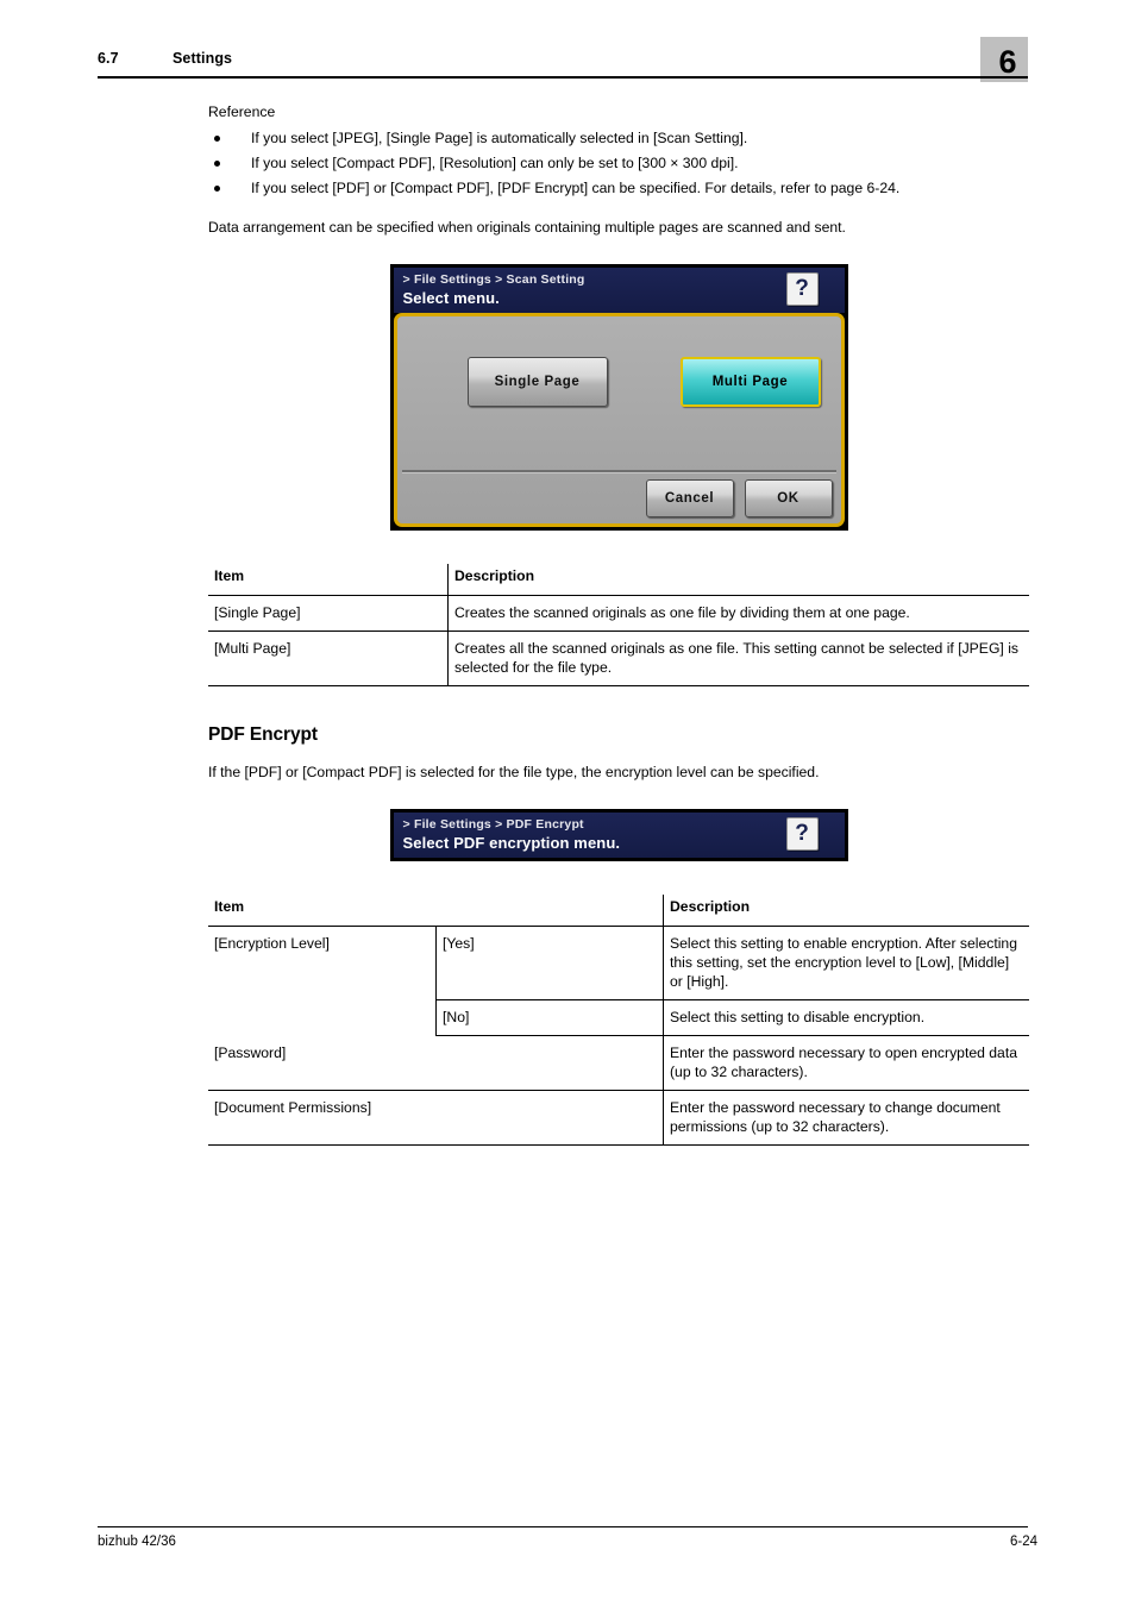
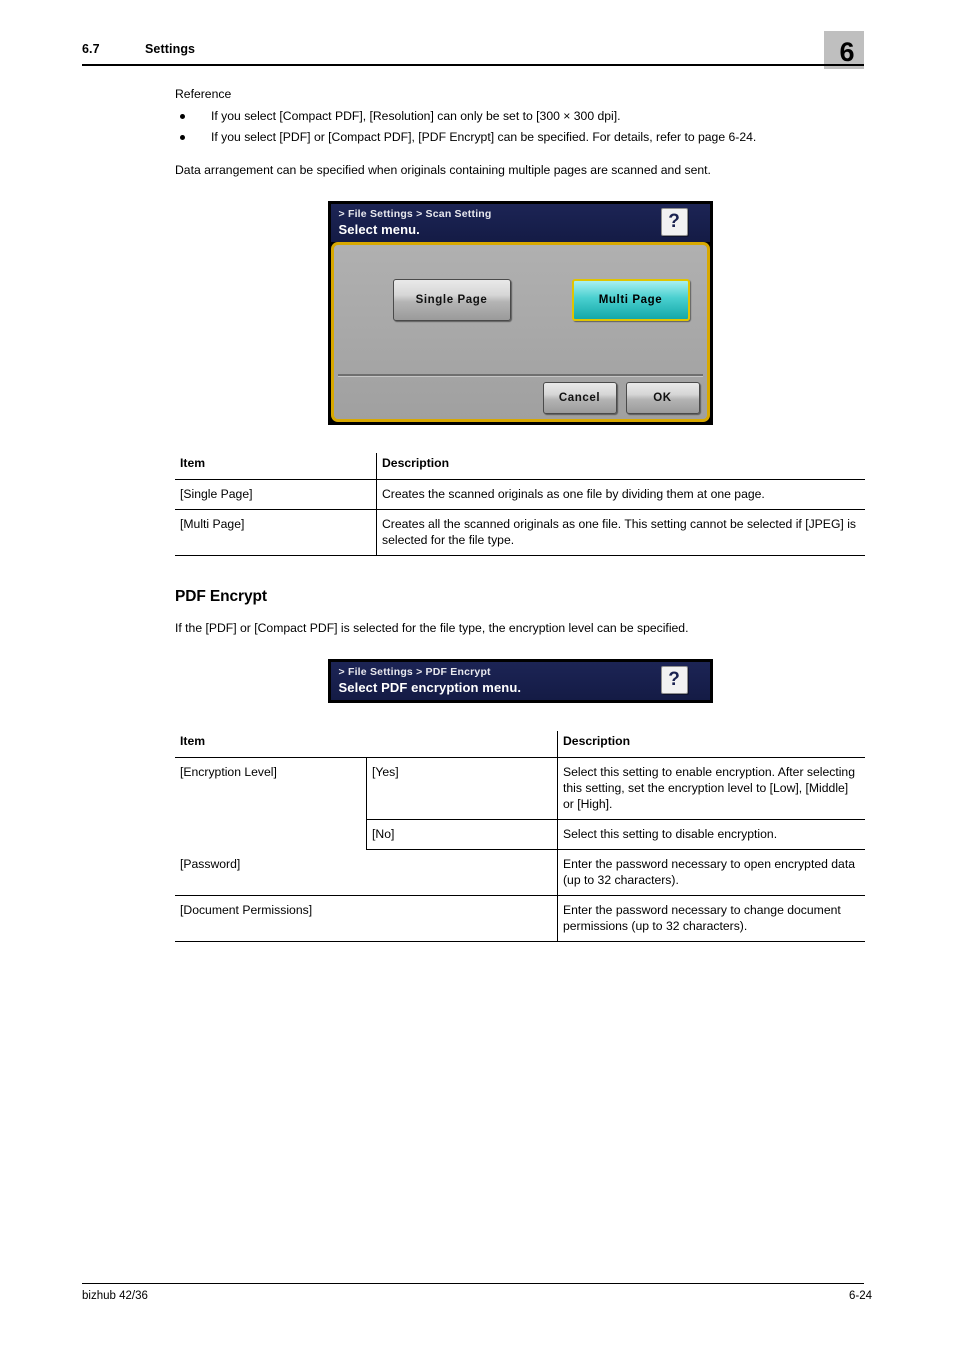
  6.7
  Settings
  6
  Reference
- If you select [JPEG], [Single Page] is automatically selected in [Scan Setting].
  If you select [Compact PDF], [Resolution] can only be set to [300 × 300 dpi].
  If you select [PDF] or [Compact PDF], [PDF Encrypt] can be specified. For details, refer to page 6-24.
  Data arrangement can be specified when originals containing multiple pages are scanned and sent.
  > File Settings > Scan Setting
  Select menu.
  ?
  Single Page
  Multi Page
  Cancel
  OK
  Item	Description
  [Single Page]	Creates the scanned originals as one file by dividing them at one page.
  [Multi Page]	Creates all the scanned originals as one file. This setting cannot be selected if [JPEG] is selected for the file type.
  PDF Encrypt
  If the [PDF] or [Compact PDF] is selected for the file type, the encryption level can be specified.
  > File Settings > PDF Encrypt
  Select PDF encryption menu.
  ?
  Item	Description
  [Encryption Level]	[Yes]	Select this setting to enable encryption. After selecting this setting, set the encryption level to [Low], [Middle] or [High].
  [No]	Select this setting to disable encryption.
  [Password]	Enter the password necessary to open encrypted data (up to 32 characters).
  [Document Permissions]	Enter the password necessary to change document permissions (up to 32 characters).
  bizhub 42/36
  6-24
